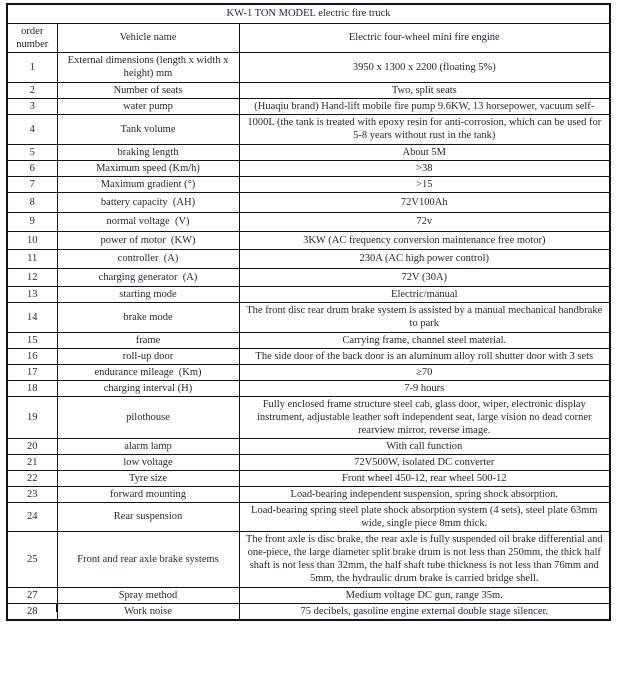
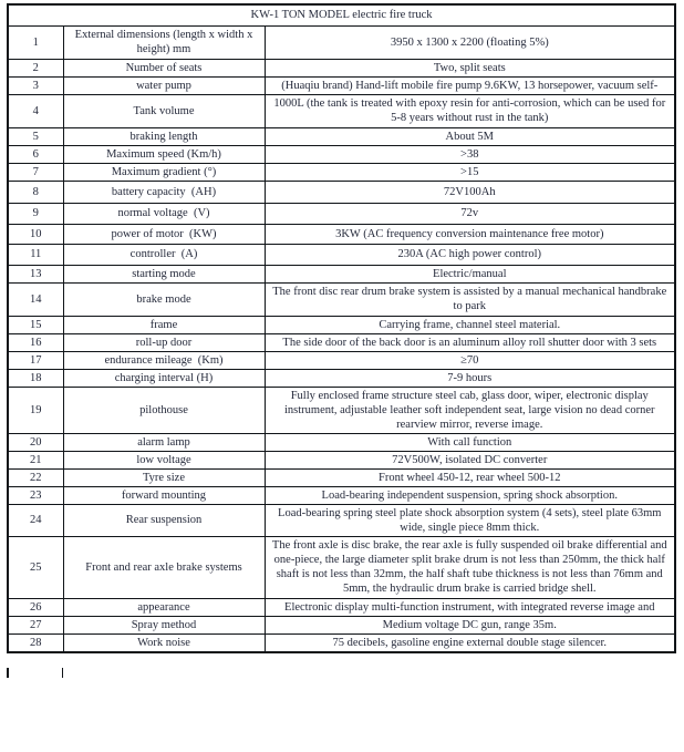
  KW-1 TON MODEL electric fire truck
- order number	Vehicle name	Electric four-wheel mini fire engine
  1	External dimensions (length x width x height) mm	3950 x 1300 x 2200 (floating 5%)
  2	Number of seats	Two, split seats
  3	water pump	(Huaqiu brand) Hand-lift mobile fire pump 9.6KW, 13 horsepower, vacuum self-
  4	Tank volume	1000L (the tank is treated with epoxy resin for anti-corrosion, which can be used for 5-8 years without rust in the tank)
  5	braking length	About 5M
  6	Maximum speed (Km/h)	>38
  7	Maximum gradient (°)	>15
  8	battery capacity (AH)	72V100Ah
  9	normal voltage (V)	72v
  10	power of motor (KW)	3KW (AC frequency conversion maintenance free motor)
  11	controller (A)	230A (AC high power control)
- 12	charging generator (A)	72V (30A)
  13	starting mode	Electric/manual
  14	brake mode	The front disc rear drum brake system is assisted by a manual mechanical handbrake to park
  15	frame	Carrying frame, channel steel material.
  16	roll-up door	The side door of the back door is an aluminum alloy roll shutter door with 3 sets
  17	endurance mileage (Km)	≥70
  18	charging interval (H)	7-9 hours
  19	pilothouse	Fully enclosed frame structure steel cab, glass door, wiper, electronic display instrument, adjustable leather soft independent seat, large vision no dead corner rearview mirror, reverse image.
  20	alarm lamp	With call function
  21	low voltage	72V500W, isolated DC converter
  22	Tyre size	Front wheel 450-12, rear wheel 500-12
  23	forward mounting	Load-bearing independent suspension, spring shock absorption.
  24	Rear suspension	Load-bearing spring steel plate shock absorption system (4 sets), steel plate 63mm wide, single piece 8mm thick.
  25	Front and rear axle brake systems	The front axle is disc brake, the rear axle is fully suspended oil brake differential and one-piece, the large diameter split brake drum is not less than 250mm, the thick half shaft is not less than 32mm, the half shaft tube thickness is not less than 76mm and 5mm, the hydraulic drum brake is carried bridge shell.
+ 26	appearance	Electronic display multi-function instrument, with integrated reverse image and
  27	Spray method	Medium voltage DC gun, range 35m.
  28	Work noise	75 decibels, gasoline engine external double stage silencer.
